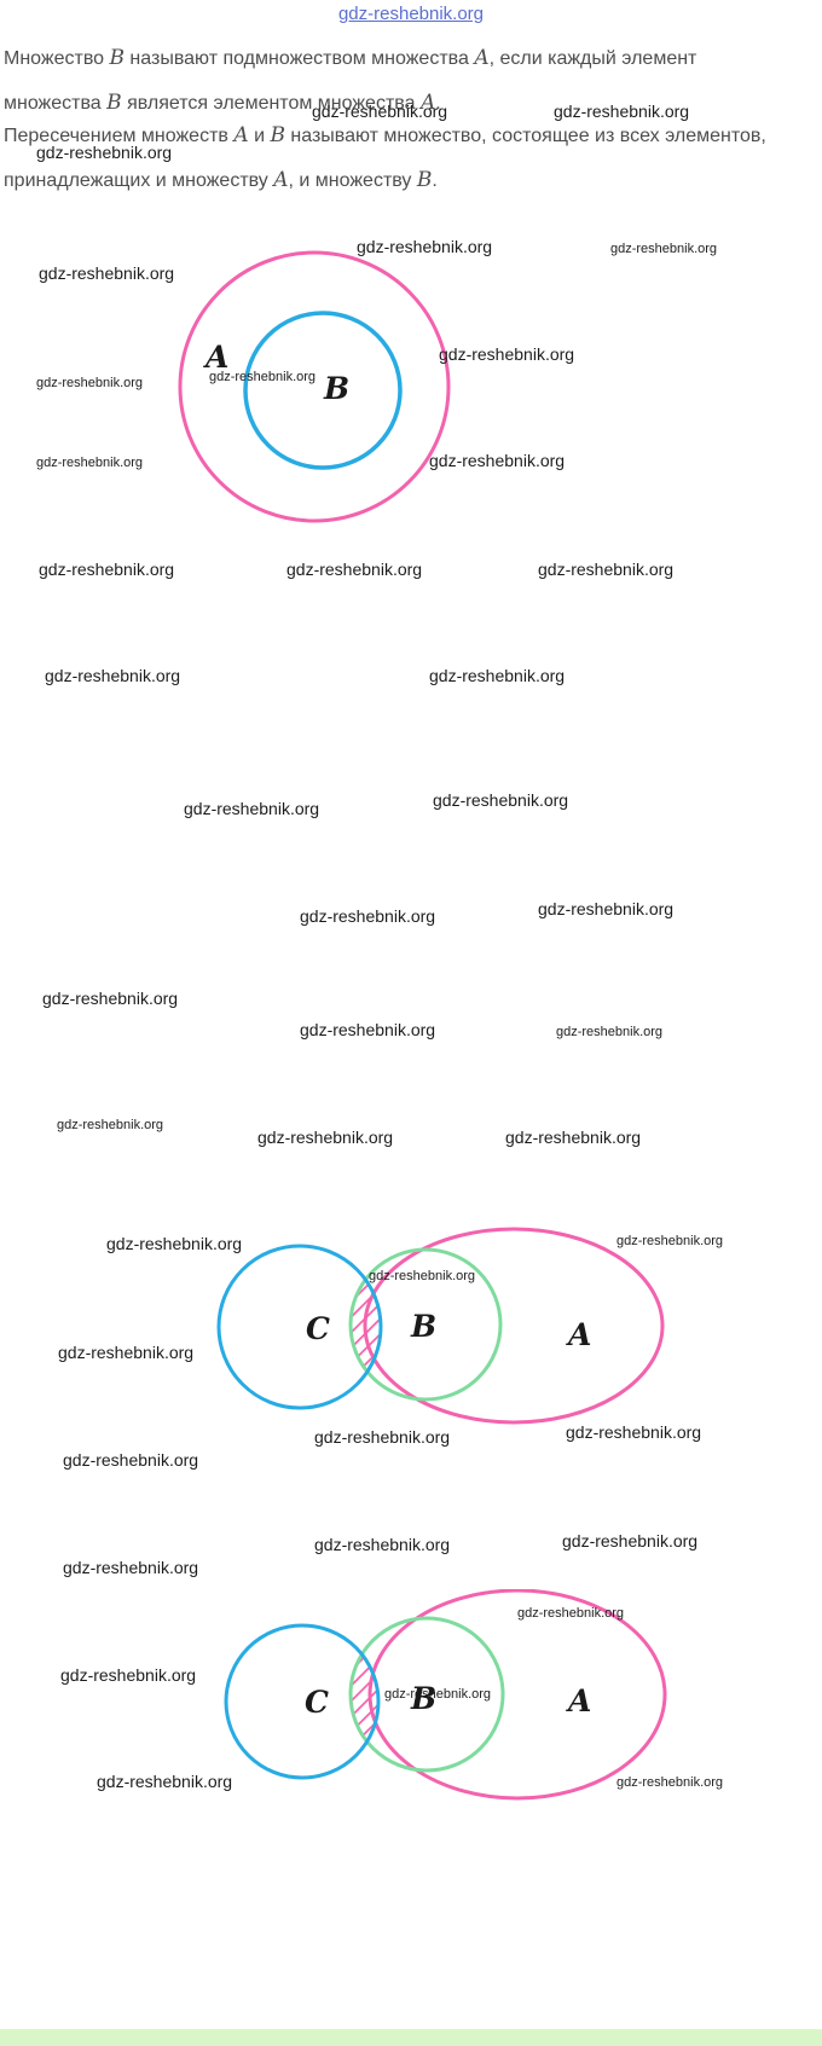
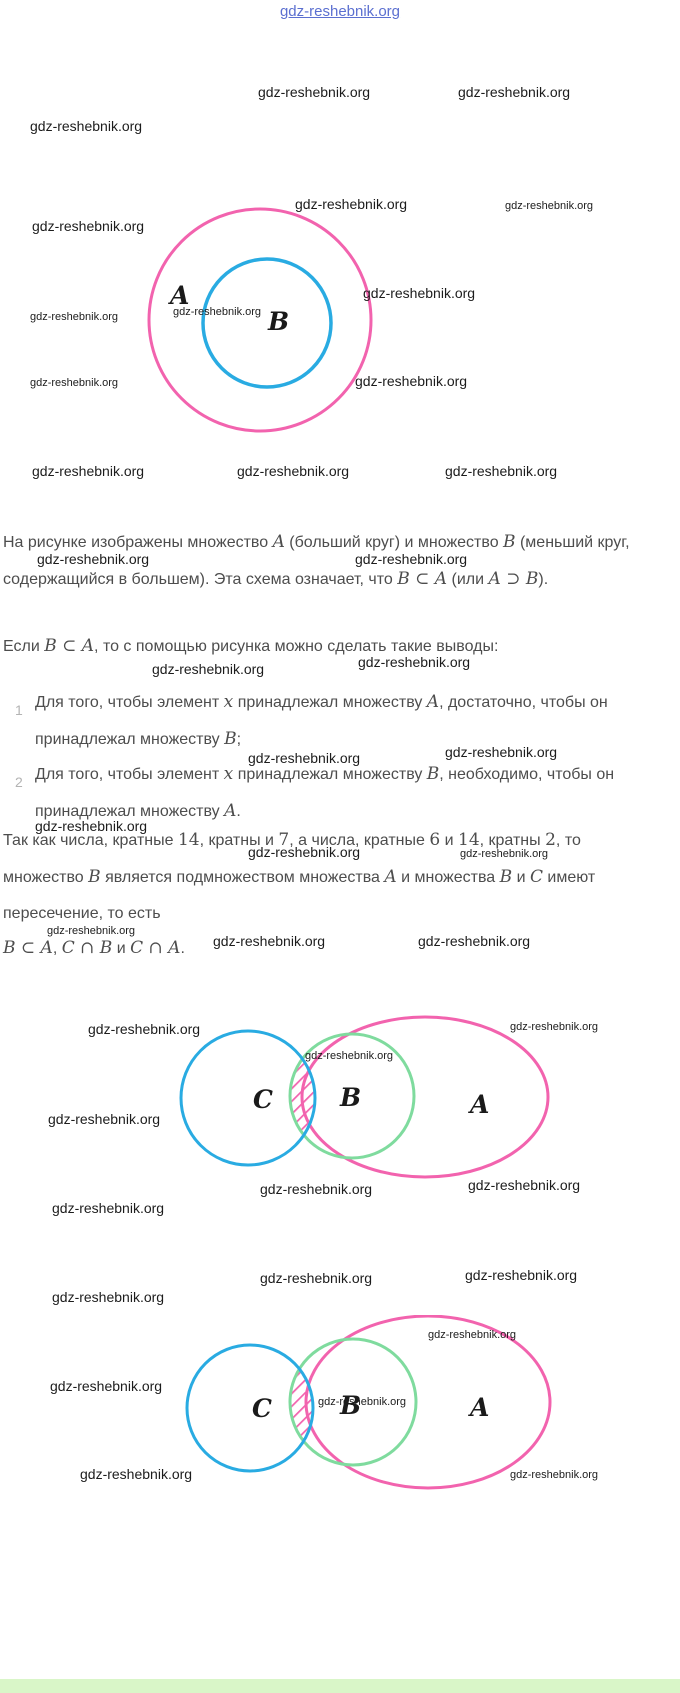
  gdz-reshebnik.org
- Множество B называют подмножеством множества A, если каждый элемент множества B является элементом множества A.
- Пересечением множеств A и B называют множество, состоящее из всех элементов, принадлежащих и множеству A, и множеству B.
  A
  B
+ На рисунке изображены множество A (больший круг) и множество B (меньший круг, содержащийся в большем). Эта схема означает, что B ⊂ A (или A ⊃ B).
+ Если B ⊂ A, то с помощью рисунка можно сделать такие выводы:
+ 1
+ Для того, чтобы элемент x принадлежал множеству A, достаточно, чтобы он принадлежал множеству B;
+ 2
+ Для того, чтобы элемент x принадлежал множеству B, необходимо, чтобы он принадлежал множеству A.
+ Так как числа, кратные 14, кратны и 7, а числа, кратные 6 и 14, кратны 2, то множество B является подмножеством множества A и множества B и C имеют пересечение, то есть
+ B ⊂ A, C ∩ B и C ∩ A.
  C
  B
  A
  C
  B
  A
  gdz-reshebnik.org
  gdz-reshebnik.org
  gdz-reshebnik.org
  gdz-reshebnik.org
  gdz-reshebnik.org
  gdz-reshebnik.org
  gdz-reshebnik.org
  gdz-reshebnik.org
  gdz-reshebnik.org
  gdz-reshebnik.org
  gdz-reshebnik.org
  gdz-reshebnik.org
  gdz-reshebnik.org
  gdz-reshebnik.org
  gdz-reshebnik.org
  gdz-reshebnik.org
  gdz-reshebnik.org
  gdz-reshebnik.org
  gdz-reshebnik.org
  gdz-reshebnik.org
  gdz-reshebnik.org
  gdz-reshebnik.org
  gdz-reshebnik.org
  gdz-reshebnik.org
  gdz-reshebnik.org
  gdz-reshebnik.org
  gdz-reshebnik.org
  gdz-reshebnik.org
  gdz-reshebnik.org
  gdz-reshebnik.org
  gdz-reshebnik.org
  gdz-reshebnik.org
  gdz-reshebnik.org
  gdz-reshebnik.org
  gdz-reshebnik.org
  gdz-reshebnik.org
  gdz-reshebnik.org
  gdz-reshebnik.org
  gdz-reshebnik.org
  gdz-reshebnik.org
  gdz-reshebnik.org
